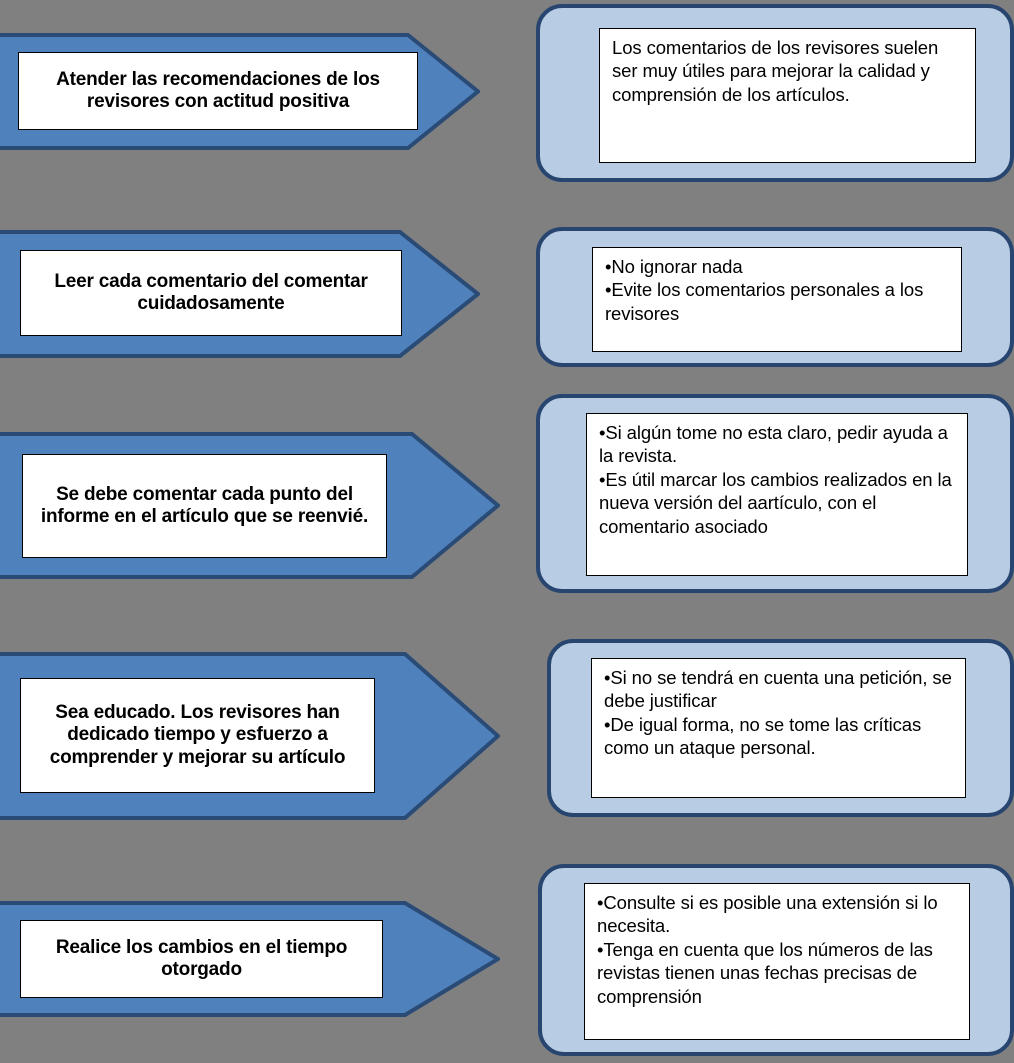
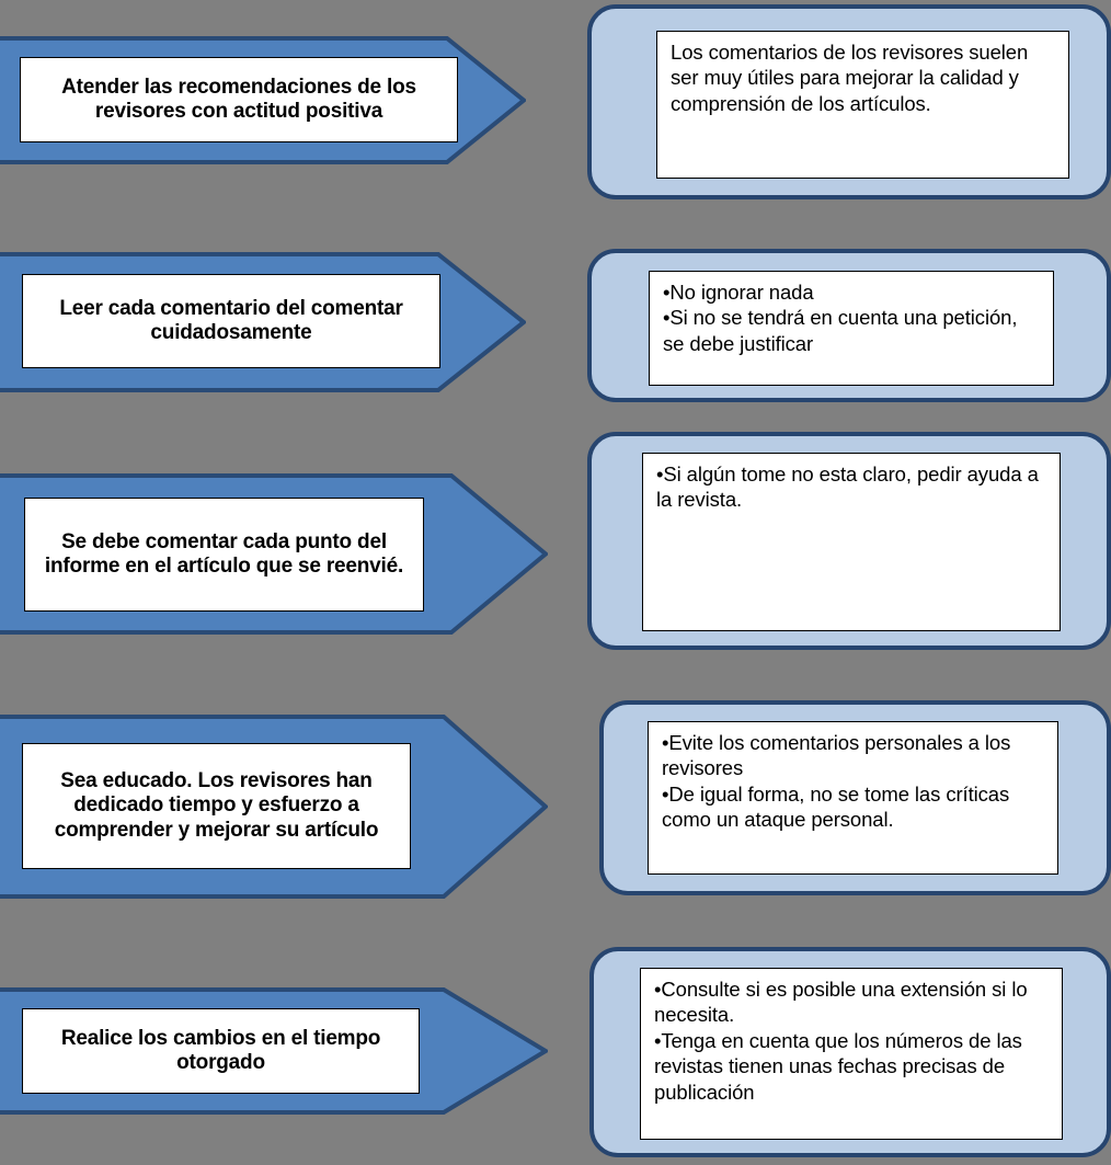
  Atender las recomendaciones de los revisores con actitud positiva
  Los comentarios de los revisores suelen ser muy útiles para mejorar la calidad y comprensión de los artículos.
  Leer cada comentario del comentar cuidadosamente
  •No ignorar nada
- •Evite los comentarios personales a los revisores
+ •Si no se tendrá en cuenta una petición, se debe justificar
  Se debe comentar cada punto del informe en el artículo que se reenvié.
  •Si algún tome no esta claro, pedir ayuda a la revista.
- •Es útil marcar los cambios realizados en la nueva versión del aartículo, con el comentario asociado
  Sea educado. Los revisores han dedicado tiempo y esfuerzo a comprender y mejorar su artículo
- •Si no se tendrá en cuenta una petición, se debe justificar
+ •Evite los comentarios personales a los revisores
  •De igual forma, no se tome las críticas como un ataque personal.
  Realice los cambios en el tiempo otorgado
  •Consulte si es posible una extensión si lo necesita.
- •Tenga en cuenta que los números de las revistas tienen unas fechas precisas de comprensión
+ •Tenga en cuenta que los números de las revistas tienen unas fechas precisas de publicación
